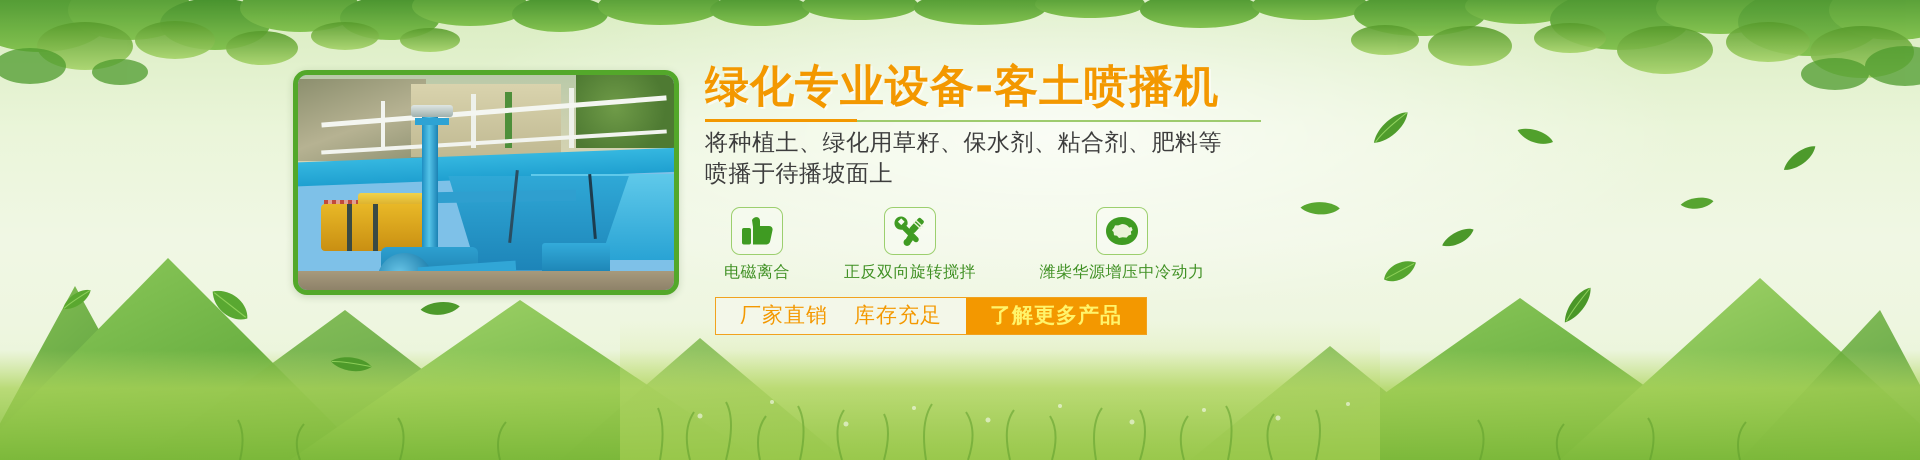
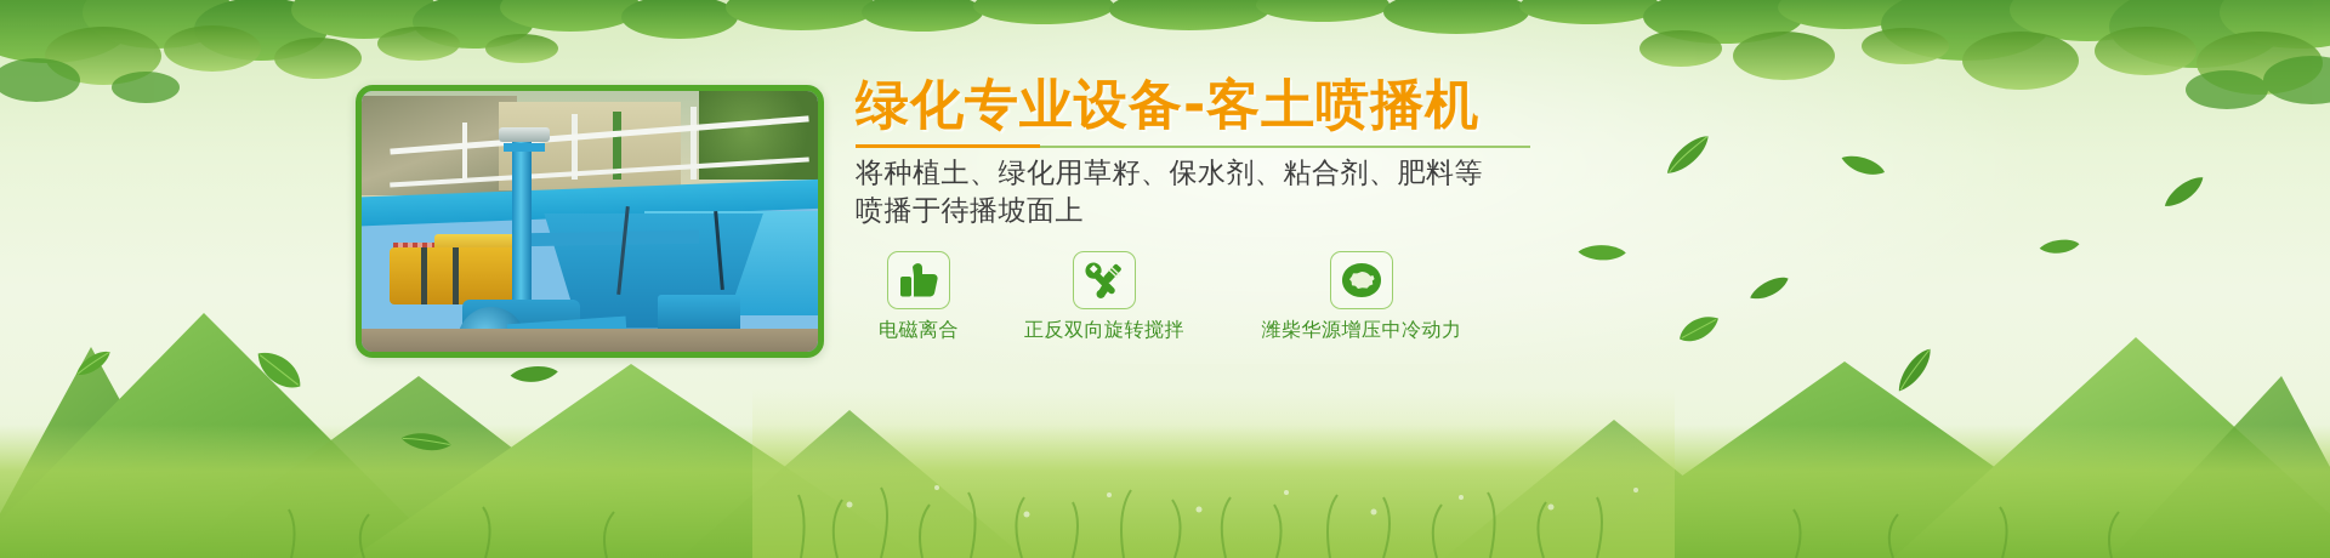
  绿化专业设备-客土喷播机
  将种植土、绿化用草籽、保水剂、粘合剂、肥料等
  喷播于待播坡面上
  电磁离合
  正反双向旋转搅拌
  潍柴华源增压中冷动力
- 厂家直销
- 库存充足
- 了解更多产品
